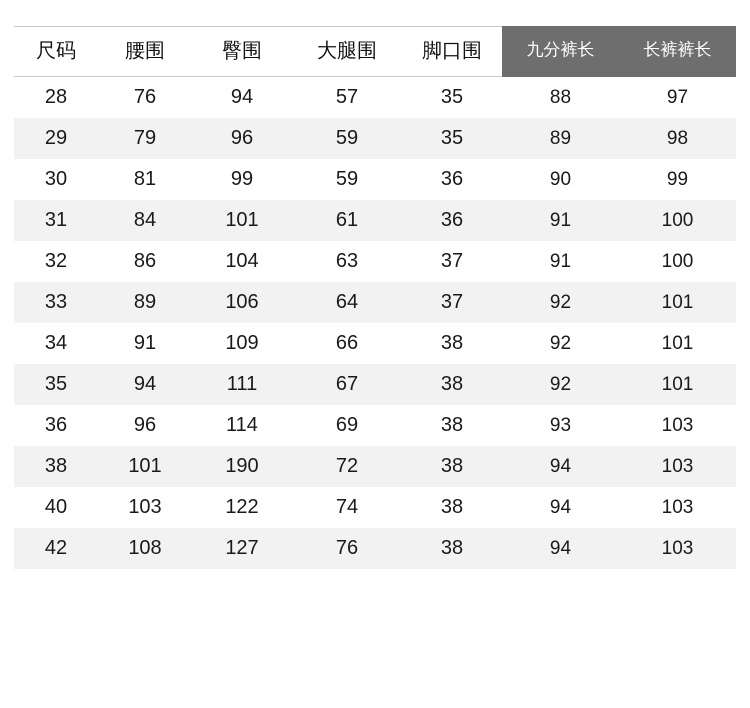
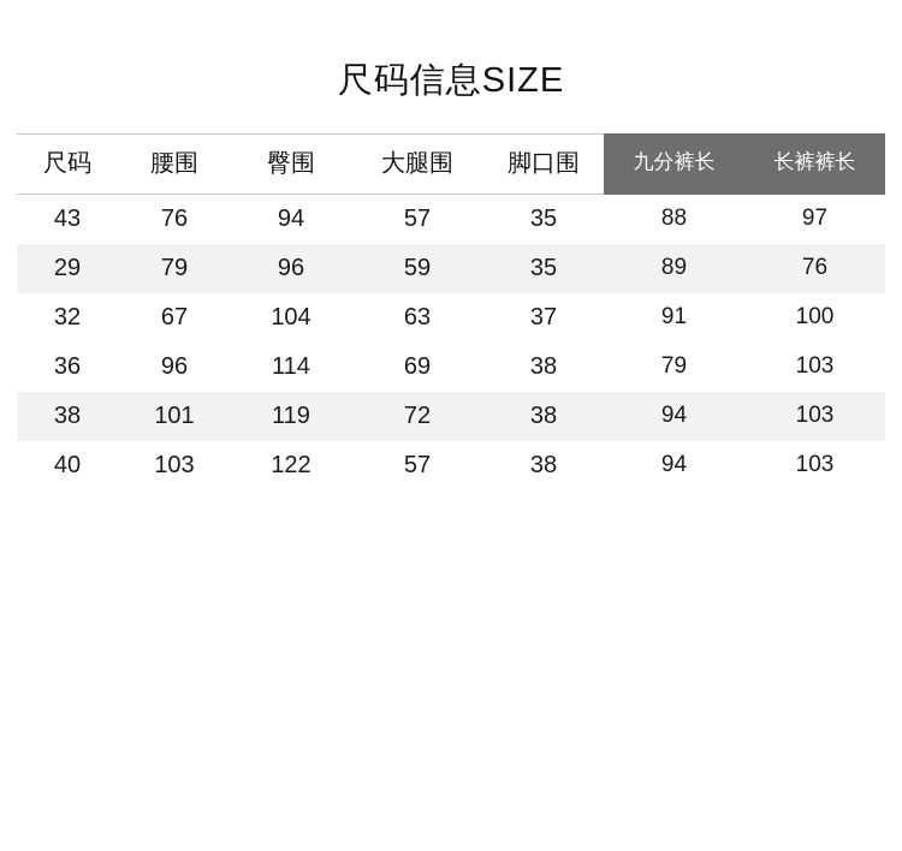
+ 尺码信息SIZE
  尺码	腰围	臀围	大腿围	脚口围	九分裤长	长裤裤长
- 28	76	94	57	35	88	97
+ 43	76	94	57	35	88	97
- 29	79	96	59	35	89	98
+ 29	79	96	59	35	89	76
- 30	81	99	59	36	90	99
- 31	84	101	61	36	91	100
- 32	86	104	63	37	91	100
+ 32	67	104	63	37	91	100
- 33	89	106	64	37	92	101
- 34	91	109	66	38	92	101
- 35	94	111	67	38	92	101
- 36	96	114	69	38	93	103
+ 36	96	114	69	38	79	103
- 38	101	190	72	38	94	103
+ 38	101	119	72	38	94	103
- 40	103	122	74	38	94	103
+ 40	103	122	57	38	94	103
- 42	108	127	76	38	94	103
